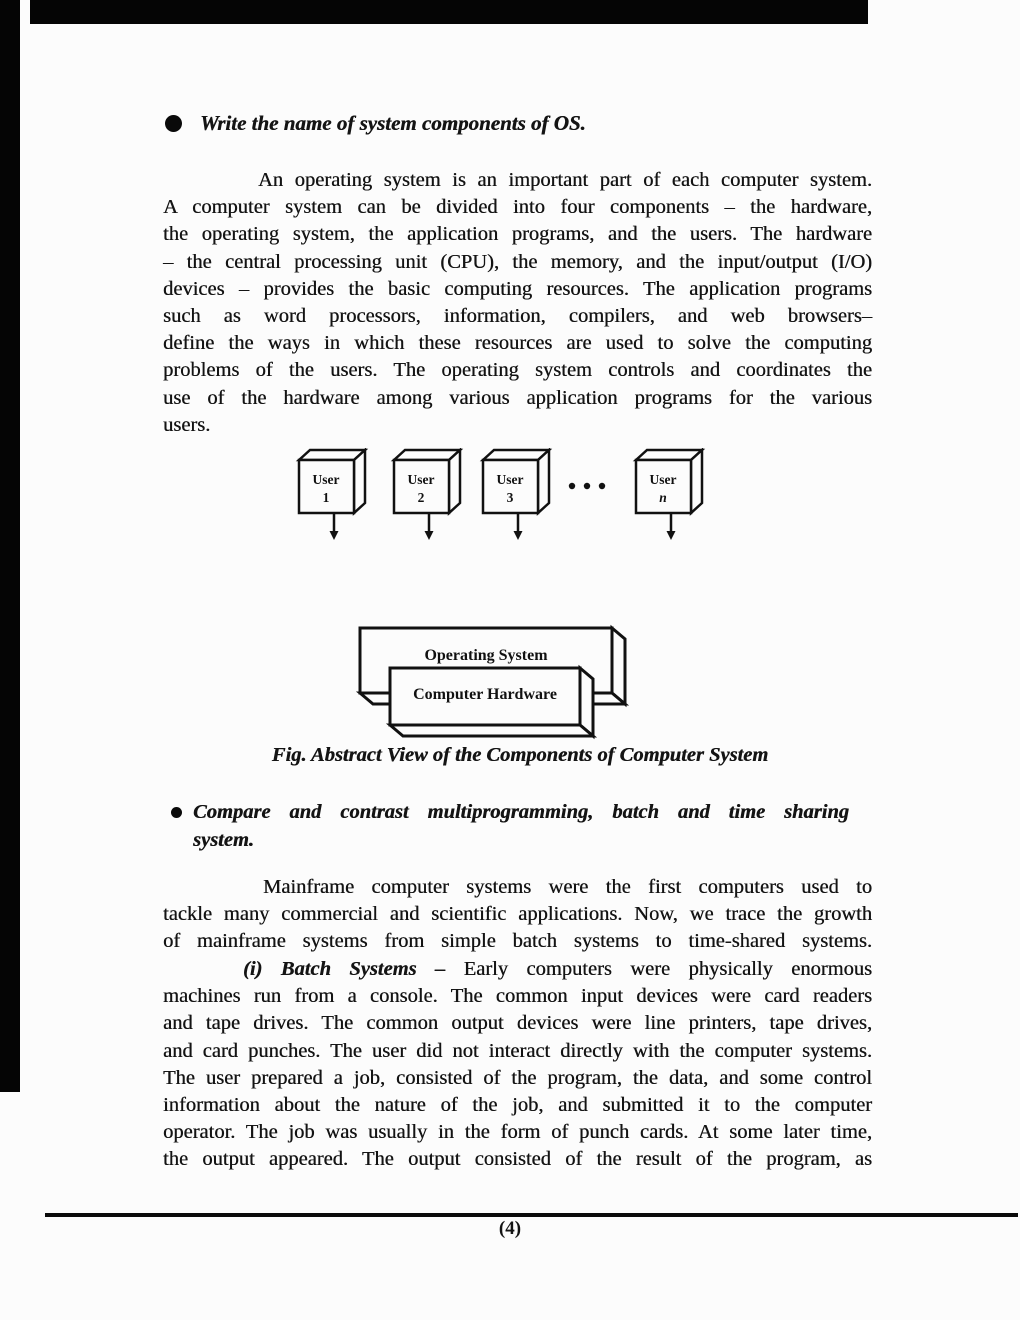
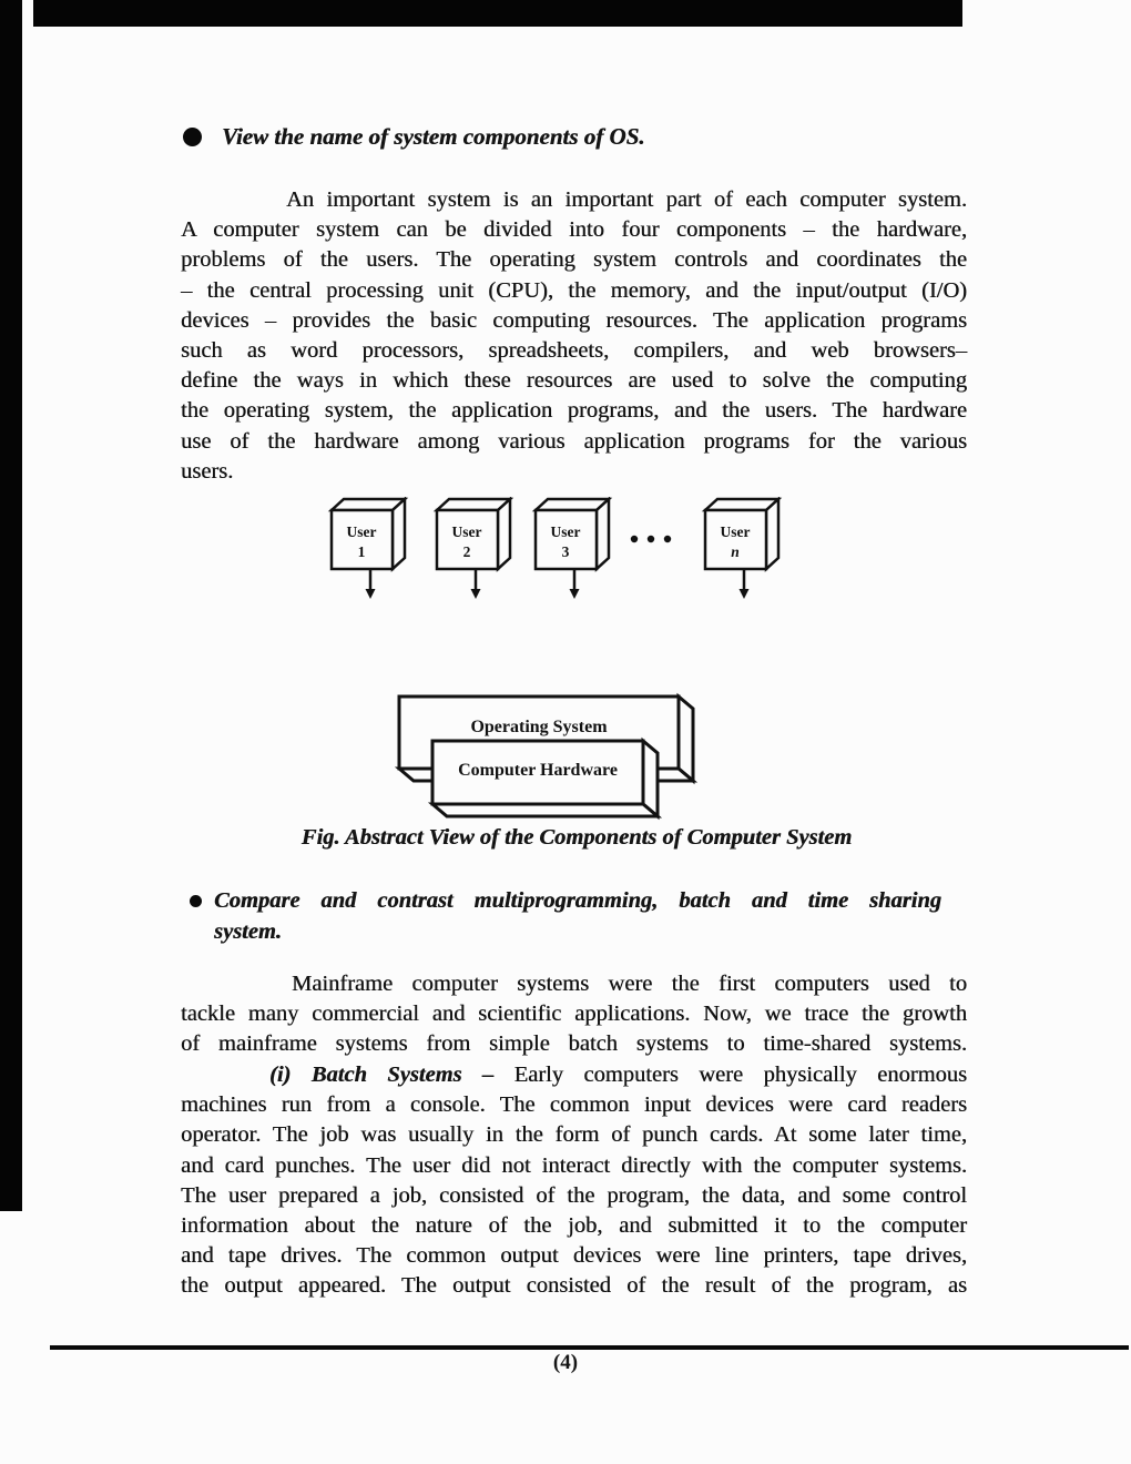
- Write the name of system components of OS.
+ View the name of system components of OS.
- An operating system is an important part of each computer system.
+ An important system is an important part of each computer system.
  A computer system can be divided into four components – the hardware,
- the operating system, the application programs, and the users. The hardware
+ problems of the users. The operating system controls and coordinates the
  – the central processing unit (CPU), the memory, and the input/output (I/O)
  devices – provides the basic computing resources. The application programs
- such as word processors, information, compilers, and web browsers–
+ such as word processors, spreadsheets, compilers, and web browsers–
  define the ways in which these resources are used to solve the computing
- problems of the users. The operating system controls and coordinates the
+ the operating system, the application programs, and the users. The hardware
  use of the hardware among various application programs for the various
  users.
  User
  1
  User
  2
  User
  3
  User
  n
  Operating System
  Computer Hardware
  Fig. Abstract View of the Components of Computer System
  Compare and contrast multiprogramming, batch and time sharing
  system.
  Mainframe computer systems were the first computers used to
  tackle many commercial and scientific applications. Now, we trace the growth
  of mainframe systems from simple batch systems to time-shared systems.
  (i) Batch Systems – Early computers were physically enormous
  machines run from a console. The common input devices were card readers
- and tape drives. The common output devices were line printers, tape drives,
+ operator. The job was usually in the form of punch cards. At some later time,
  and card punches. The user did not interact directly with the computer systems.
  The user prepared a job, consisted of the program, the data, and some control
  information about the nature of the job, and submitted it to the computer
- operator. The job was usually in the form of punch cards. At some later time,
+ and tape drives. The common output devices were line printers, tape drives,
  the output appeared. The output consisted of the result of the program, as
  (4)
